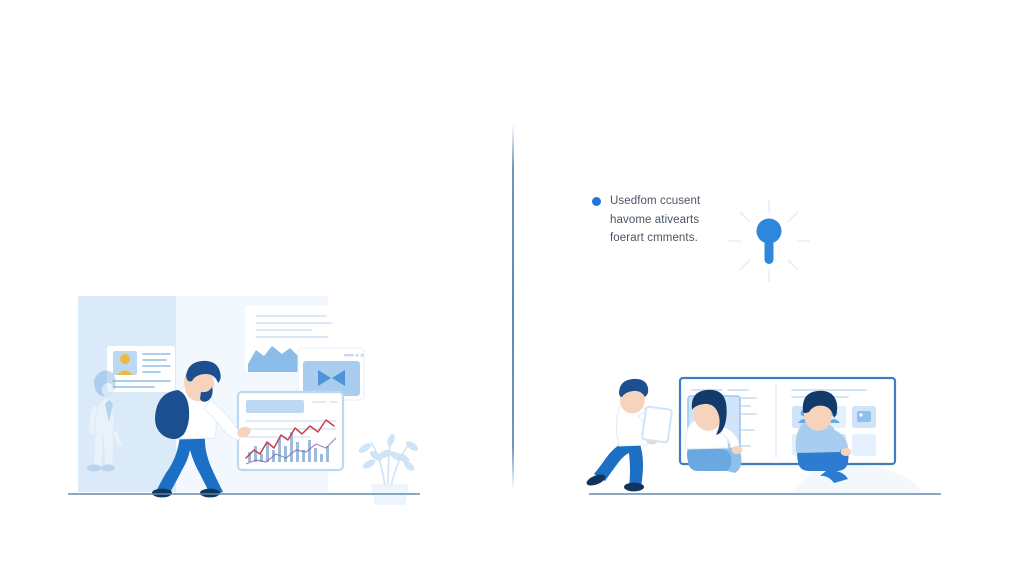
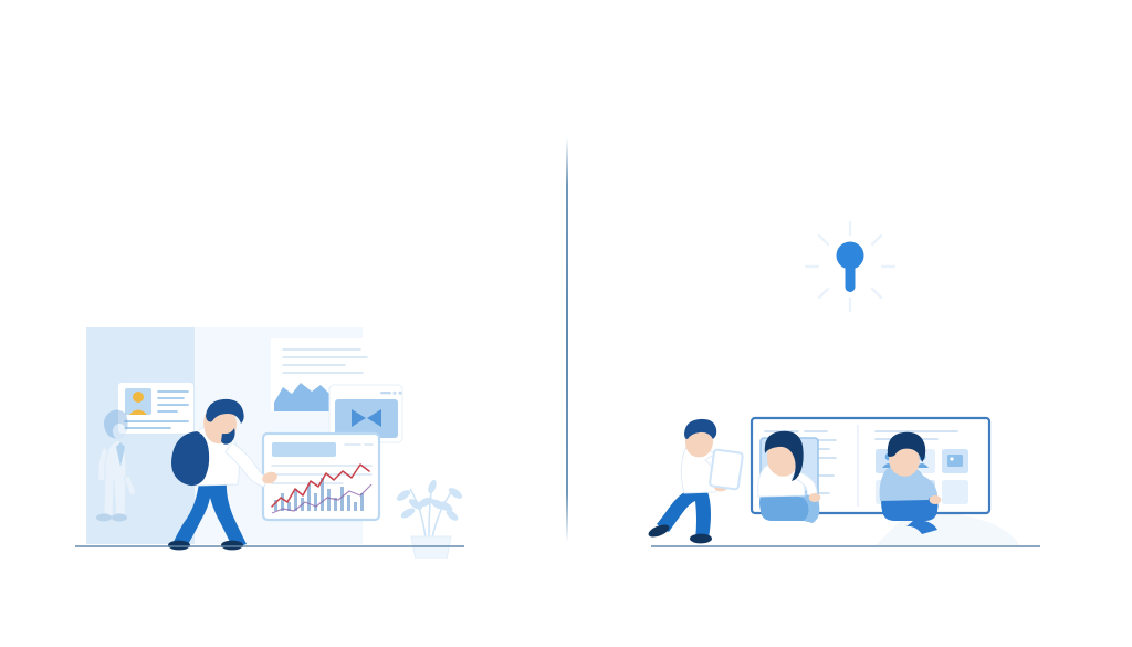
- Usedfom ccusent
- havome ativearts
- foerart cmments.
